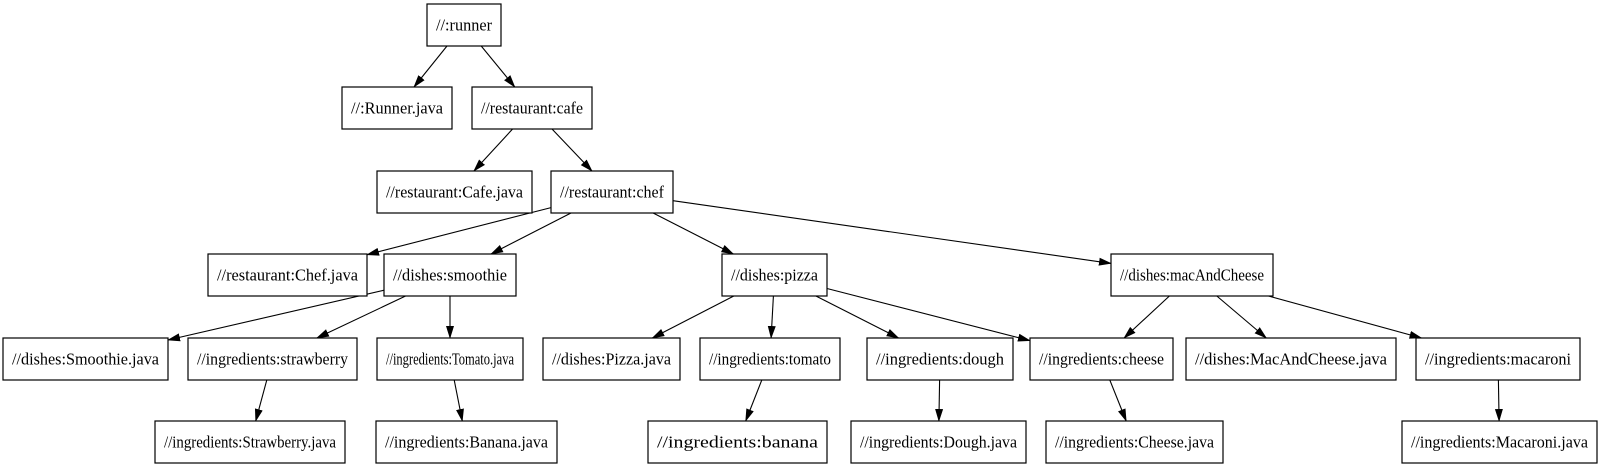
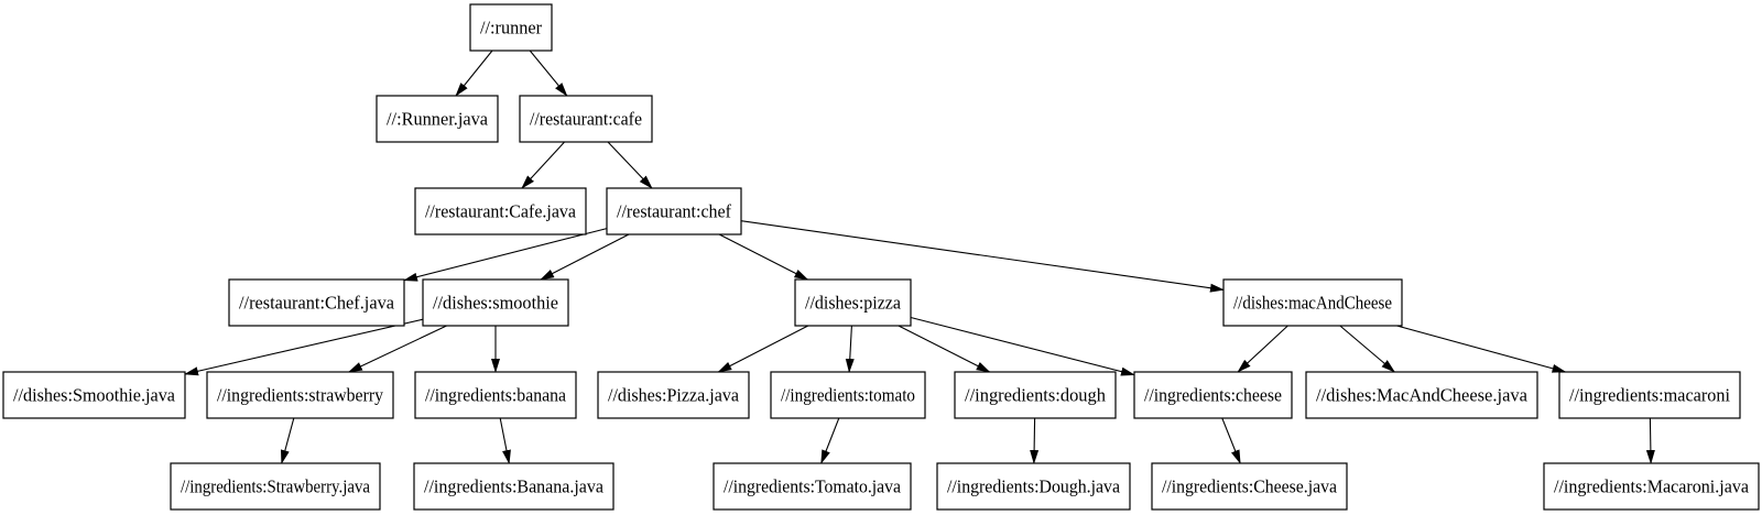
  //:runner
  //:Runner.java
  //restaurant:cafe
  //restaurant:Cafe.java
  //restaurant:chef
  //restaurant:Chef.java
  //dishes:smoothie
  //dishes:pizza
  //dishes:macAndCheese
  //dishes:Smoothie.java
  //ingredients:strawberry
- //ingredients:Tomato.java
+ //ingredients:banana
  //dishes:Pizza.java
  //ingredients:tomato
  //ingredients:dough
  //ingredients:cheese
  //dishes:MacAndCheese.java
  //ingredients:macaroni
  //ingredients:Strawberry.java
  //ingredients:Banana.java
- //ingredients:banana
+ //ingredients:Tomato.java
  //ingredients:Dough.java
  //ingredients:Cheese.java
  //ingredients:Macaroni.java
